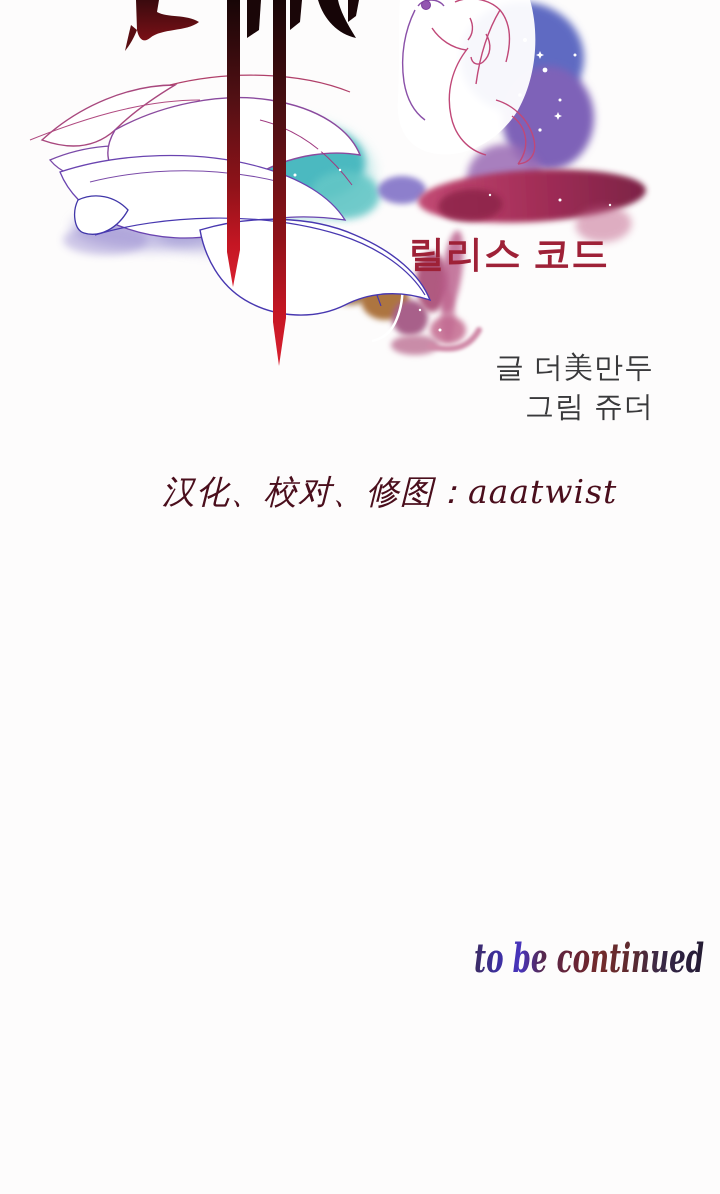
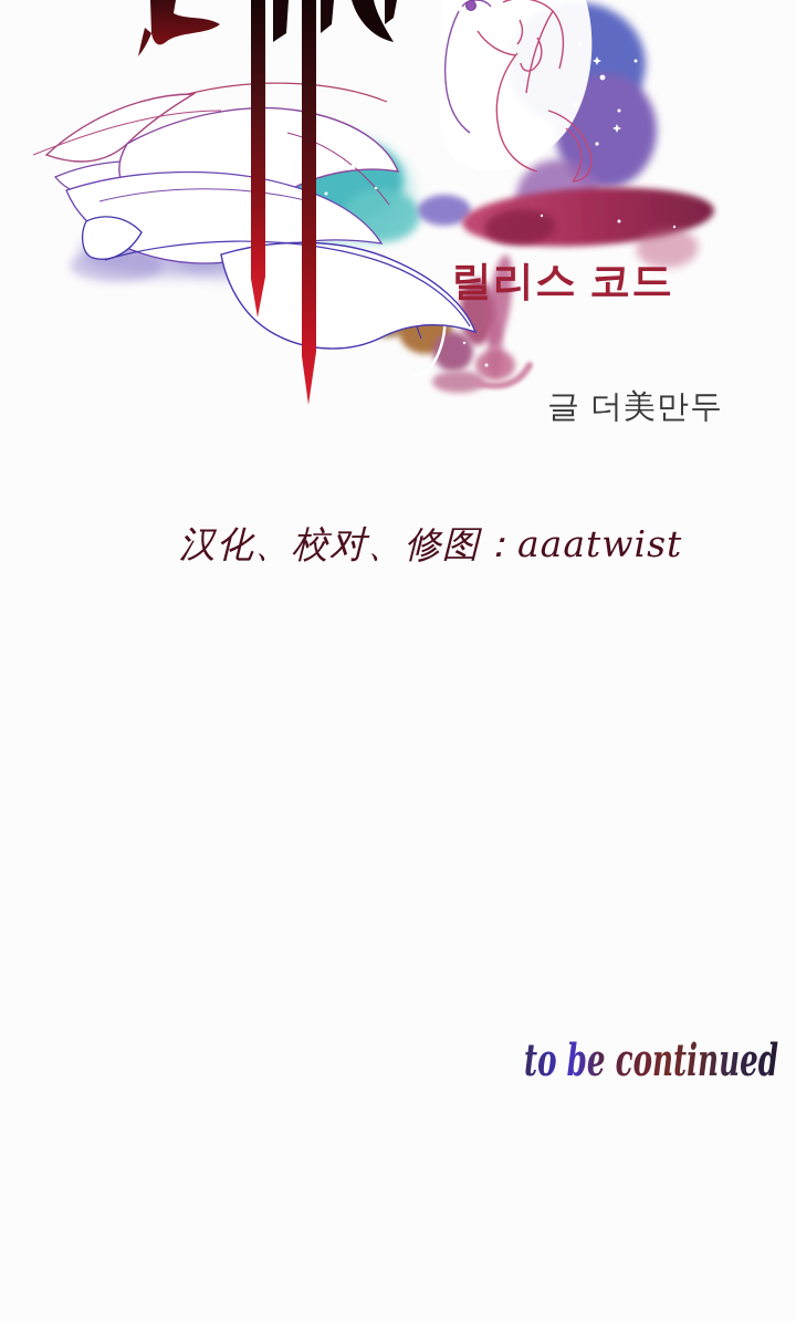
  릴리스 코드
  글 더美만두
- 그림 쥬더
  汉化、校对、修图：aaatwist
  to be continued
